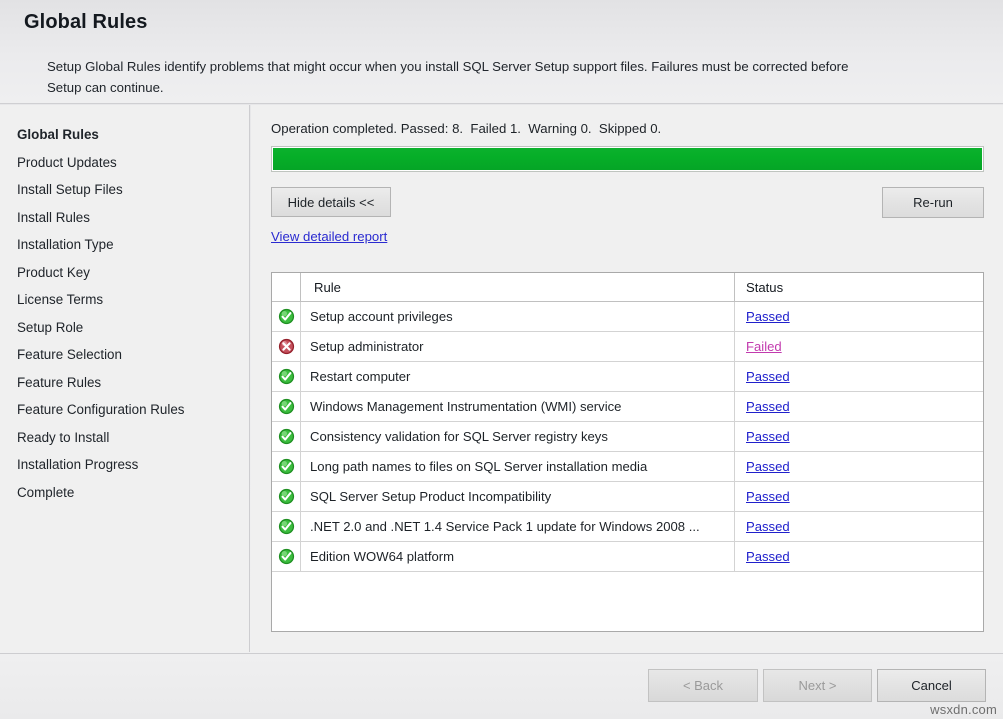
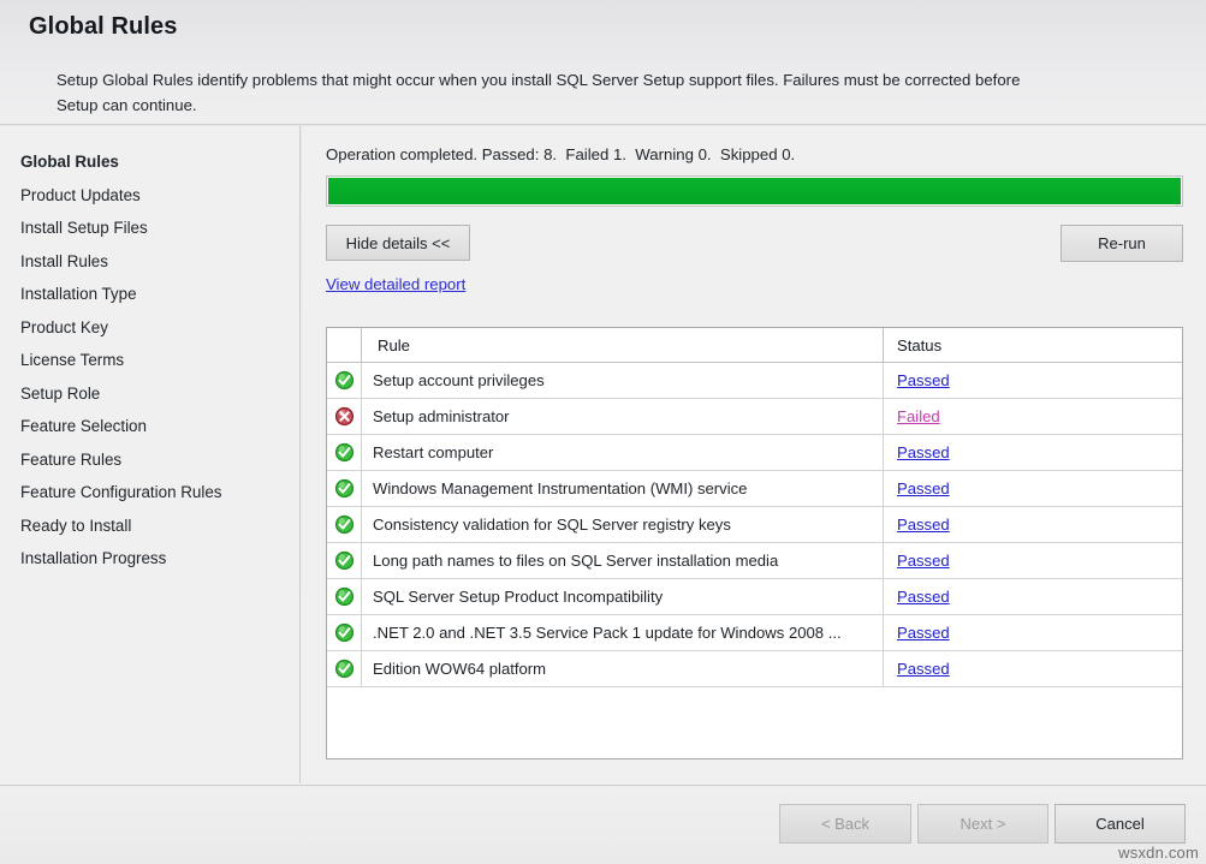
  Global Rules
  Setup Global Rules identify problems that might occur when you install SQL Server Setup support files. Failures must be corrected before Setup can continue.
  Global Rules
  Product Updates
  Install Setup Files
  Install Rules
  Installation Type
  Product Key
  License Terms
  Setup Role
  Feature Selection
  Feature Rules
  Feature Configuration Rules
  Ready to Install
  Installation Progress
- Complete
  Operation completed. Passed: 8. Failed 1. Warning 0. Skipped 0.
  Hide details <<
  Re-run
  View detailed report
  Rule
  Status
  Setup account privileges
  Passed
  Setup administrator
  Failed
  Restart computer
  Passed
  Windows Management Instrumentation (WMI) service
  Passed
  Consistency validation for SQL Server registry keys
  Passed
  Long path names to files on SQL Server installation media
  Passed
  SQL Server Setup Product Incompatibility
  Passed
- .NET 2.0 and .NET 1.4 Service Pack 1 update for Windows 2008 ...
+ .NET 2.0 and .NET 3.5 Service Pack 1 update for Windows 2008 ...
  Passed
  Edition WOW64 platform
  Passed
  < Back
  Next >
  Cancel
  wsxdn.com
